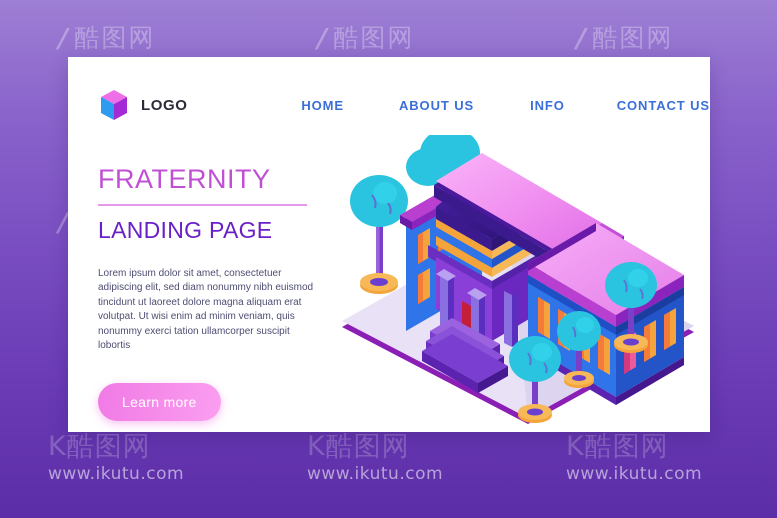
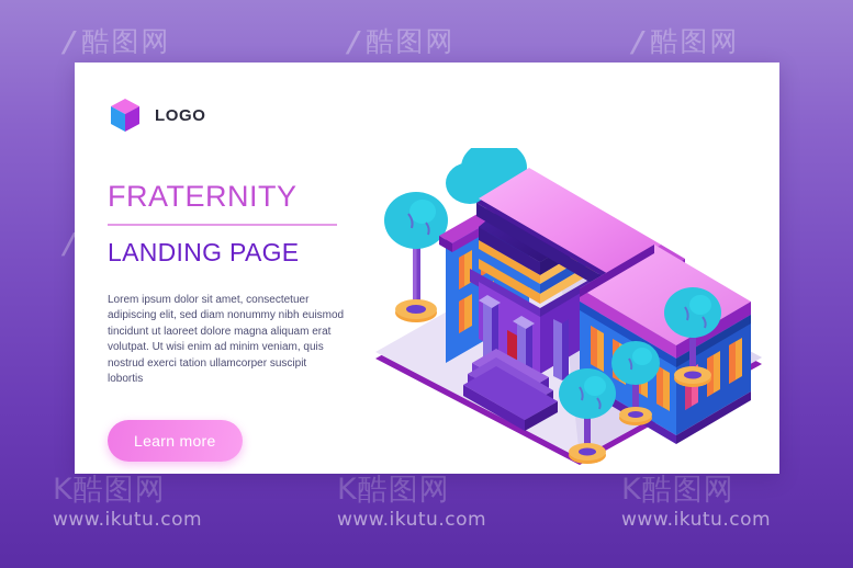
  酷图网
  酷图网
  酷图网
  K酷图网
  www.ikutu.com
  K酷图网
  www.ikutu.com
  K酷图网
  www.ikutu.com
  LOGO
- HOME
- ABOUT US
- INFO
- CONTACT US
  FRATERNITY
  LANDING PAGE
- Lorem ipsum dolor sit amet, consectetuer adipiscing elit, sed diam nonummy nibh euismod tincidunt ut laoreet dolore magna aliquam erat volutpat. Ut wisi enim ad minim veniam, quis nonummy exerci tation ullamcorper suscipit lobortis
+ Lorem ipsum dolor sit amet, consectetuer adipiscing elit, sed diam nonummy nibh euismod tincidunt ut laoreet dolore magna aliquam erat volutpat. Ut wisi enim ad minim veniam, quis nostrud exerci tation ullamcorper suscipit lobortis
  Learn more
